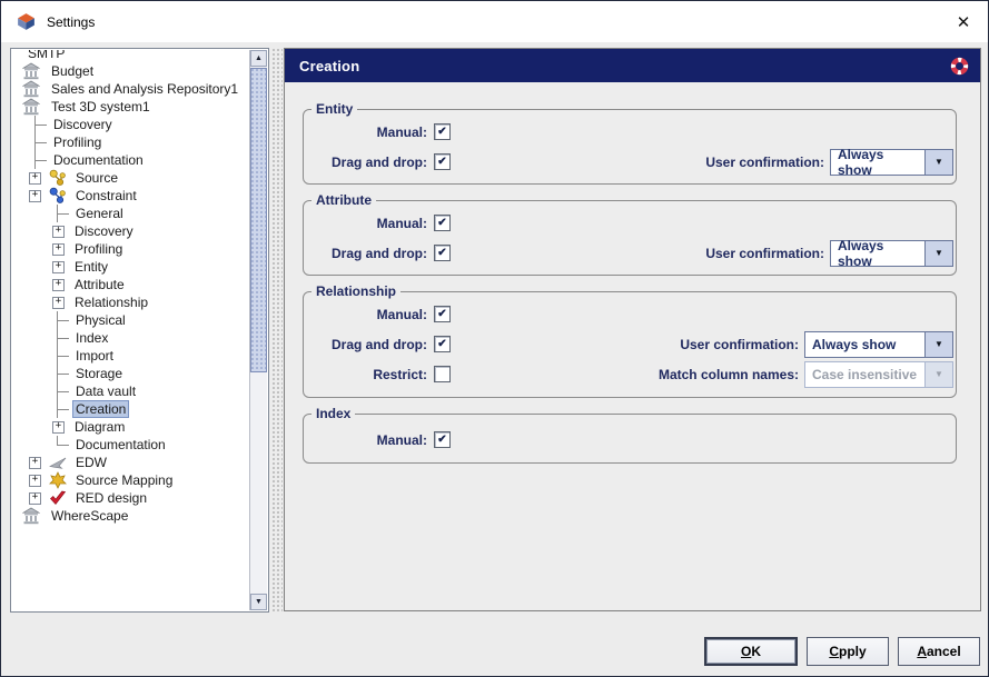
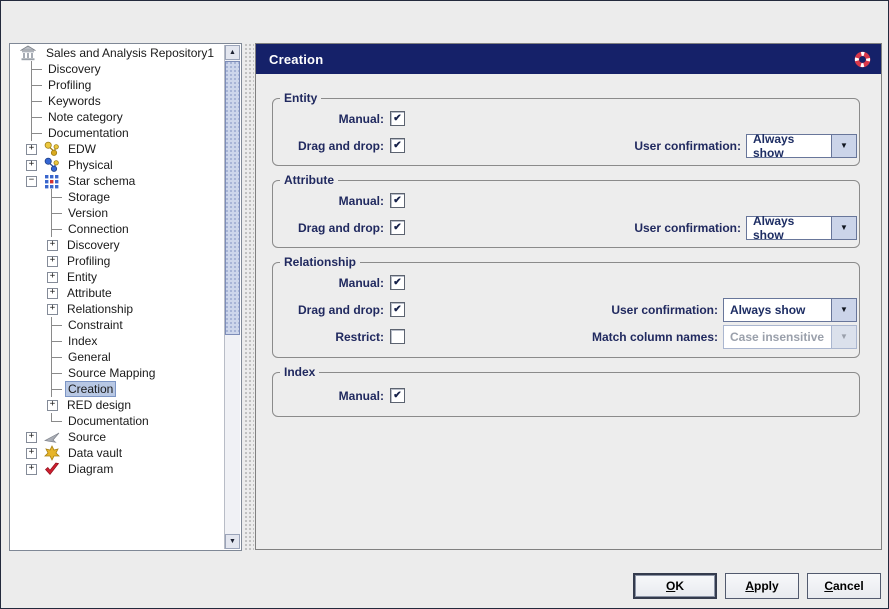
- Settings
- ✕
- SMTP
- Budget
  Sales and Analysis Repository1
- Test 3D system1
  Discovery
  Profiling
+ Keywords
+ Note category
  Documentation
  +
- Source
+ EDW
  +
- Constraint
+ Physical
+ −
+ Star schema
- General
+ Storage
+ Version
+ Connection
  +
  Discovery
  +
  Profiling
  +
  Entity
  +
  Attribute
  +
  Relationship
- Physical
+ Constraint
  Index
- Import
- Storage
+ General
- Data vault
+ Source Mapping
  Creation
  +
- Diagram
+ RED design
  Documentation
  +
- EDW
+ Source
  +
- Source Mapping
+ Data vault
  +
- RED design
+ Diagram
- WhereScape
  Creation
  Entity
  Manual:
  ✔
  Drag and drop:
  ✔
  User confirmation:
  Always show
  ▼
  Attribute
  Manual:
  ✔
  Drag and drop:
  ✔
  User confirmation:
  Always show
  ▼
  Relationship
  Manual:
  ✔
  Drag and drop:
  ✔
  User confirmation:
  Always show
  ▼
  Restrict:
  Match column names:
  Case insensitive
  ▼
  Index
  Manual:
  ✔
  O
  K
- C
+ A
  pply
- A
+ C
  ancel
